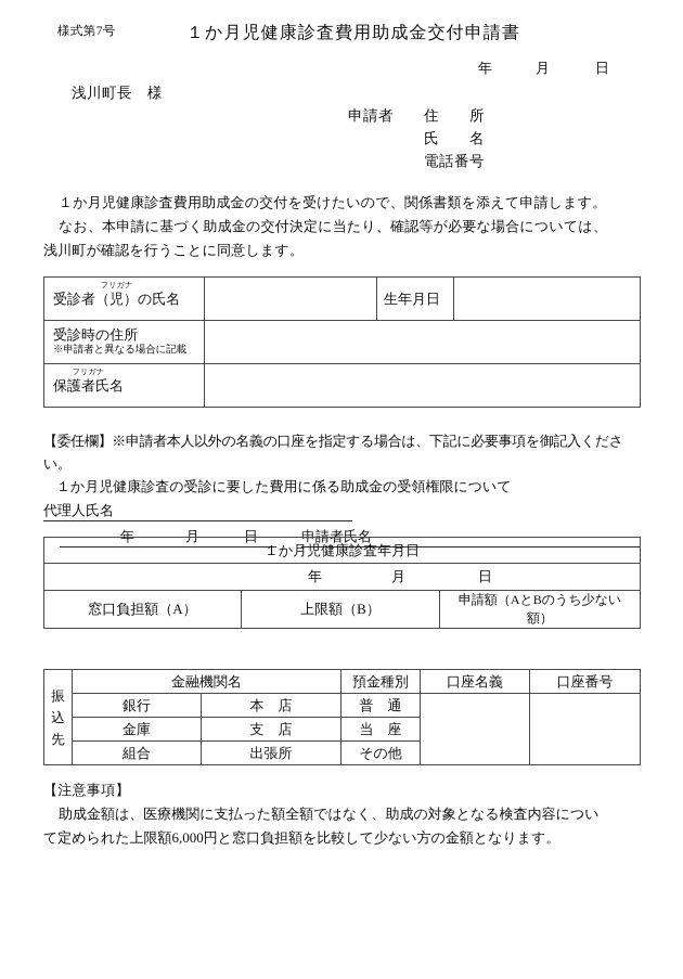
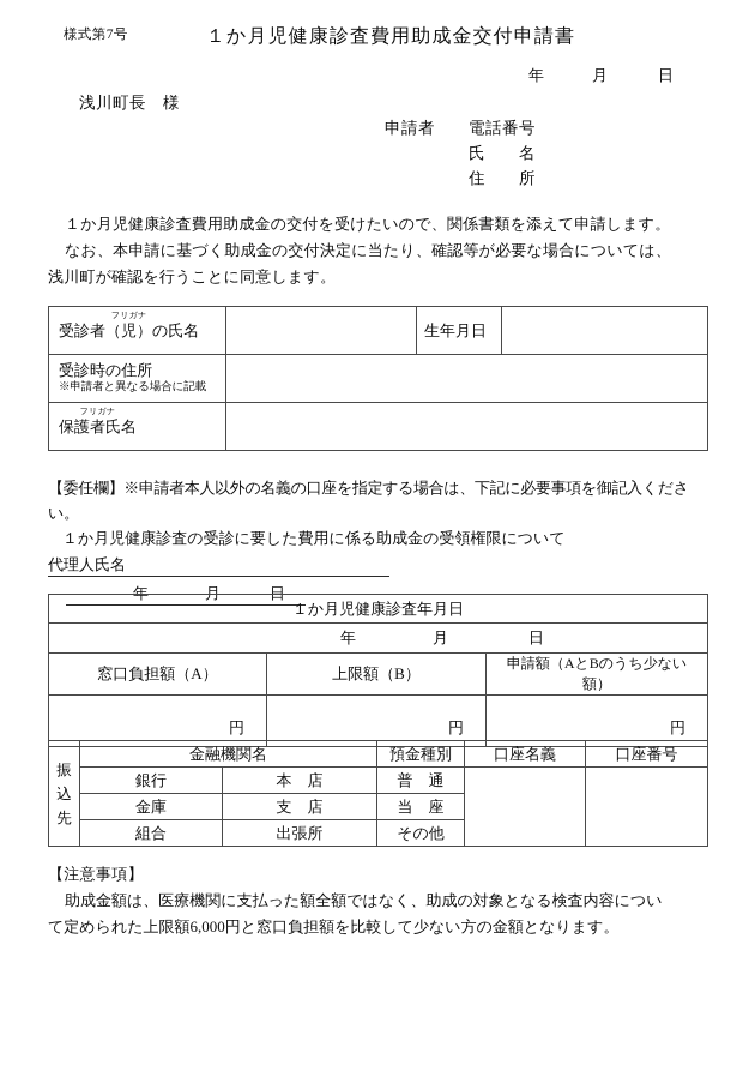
  様式第7号
  １か月児健康診査費用助成金交付申請書
  年
  月
  日
  浅川町長 様
  申請者
- 住 所
+ 電話番号
  氏 名
- 電話番号
+ 住 所
  １か月児健康診査費用助成金の交付を受けたいので、関係書類を添えて申請します。
  なお、本申請に基づく助成金の交付決定に当たり、確認等が必要な場合については、
  浅川町が確認を行うことに同意します。
  受診者（児）の氏名		生年月日
  受診時の住所 ※申請者と異なる場合に記載
  【委任欄】※申請者本人以外の名義の口座を指定する場合は、下記に必要事項を御記入ください。
  １か月児健康診査の受診に要した費用に係る助成金の受領権限について
  代理人氏名
  年
  月
  日
- 申請者氏名
  １か月児健康診査年月日
  年 月 日
  窓口負担額（A）	上限額（B）	申請額（AとBのうち少ない額）
+ 円	円	円
  振 込 先	金融機関名	預金種別	口座名義	口座番号
  銀行	本 店	普 通
  金庫	支 店	当 座
  組合	出張所	その他
  【注意事項】
  助成金額は、医療機関に支払った額全額ではなく、助成の対象となる検査内容につい
  て定められた上限額6,000円と窓口負担額を比較して少ない方の金額となります。
